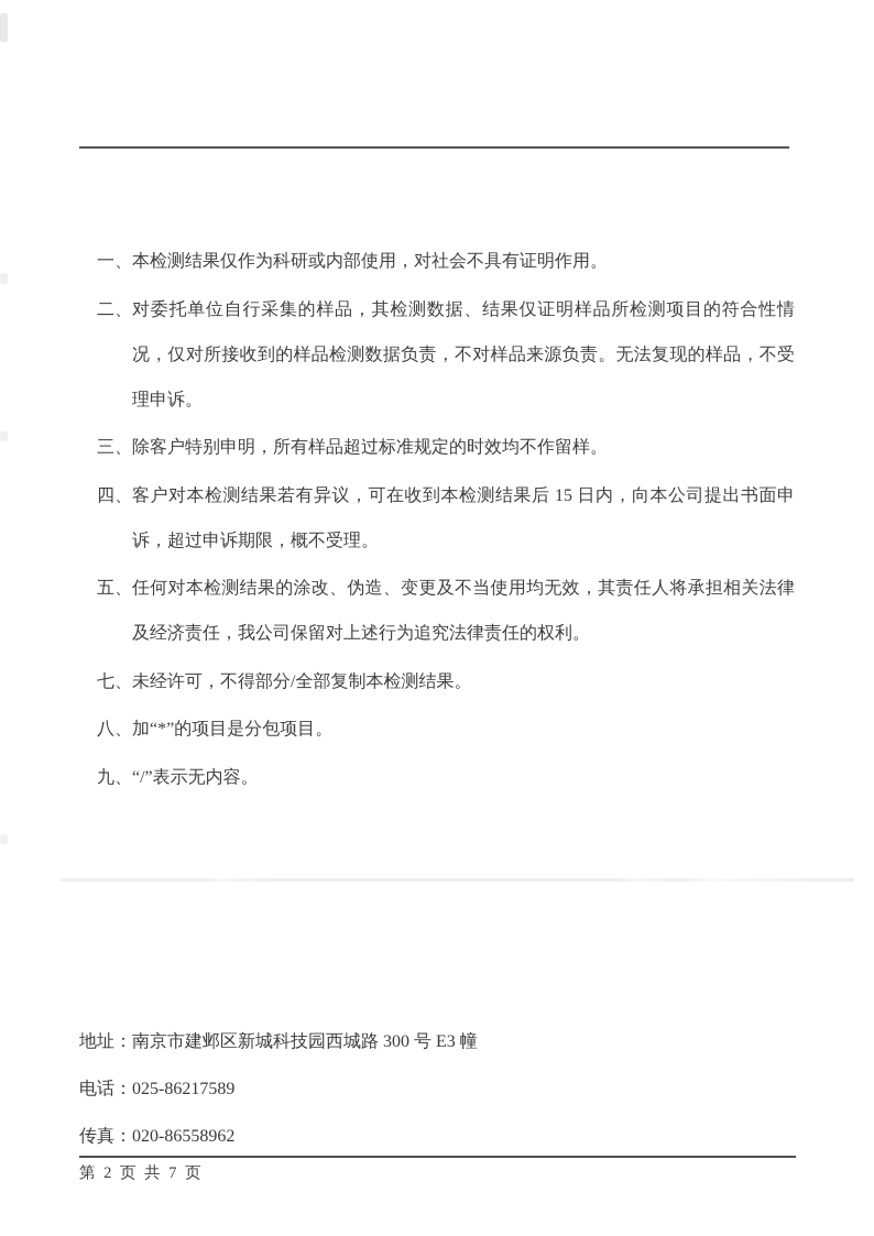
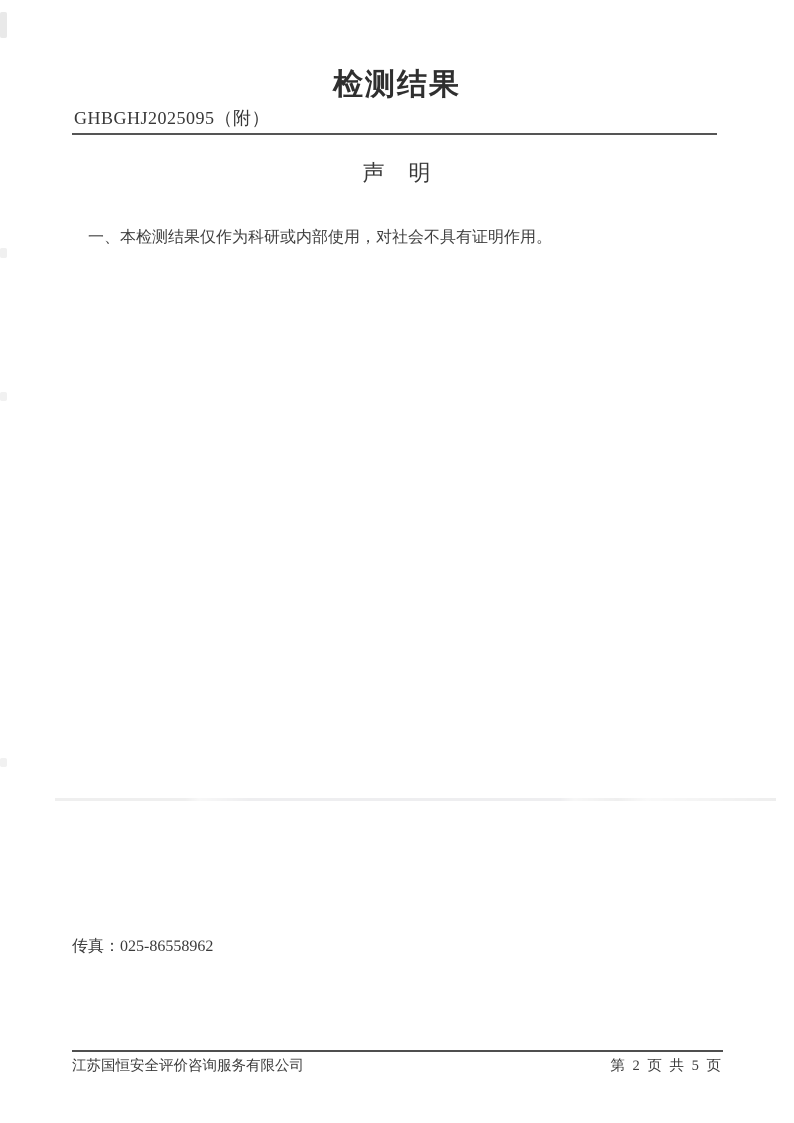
+ 检测结果
+ GHBGHJ2025095（附）
+ 声 明
  一、
  本检测结果仅作为科研或内部使用，对社会不具有证明作用。
- 二、
- 对委托单位自行采集的样品，其检测数据、结果仅证明样品所检测项目的符合性情况，仅对所接收到的样品检测数据负责，不对样品来源负责。无法复现的样品，不受理申诉。
- 三、
- 除客户特别申明，所有样品超过标准规定的时效均不作留样。
- 四、
- 客户对本检测结果若有异议，可在收到本检测结果后 15 日内，向本公司提出书面申诉，超过申诉期限，概不受理。
- 五、
- 任何对本检测结果的涂改、伪造、变更及不当使用均无效，其责任人将承担相关法律及经济责任，我公司保留对上述行为追究法律责任的权利。
- 七、
- 未经许可，不得部分/全部复制本检测结果。
- 八、
- 加“*”的项目是分包项目。
- 九、
- “/”表示无内容。
- 地址：南京市建邺区新城科技园西城路 300 号 E3 幢
- 电话：025-86217589
- 传真：020-86558962
+ 传真：025-86558962
+ 江苏国恒安全评价咨询服务有限公司
- 第 2 页 共 7 页
+ 第 2 页 共 5 页
